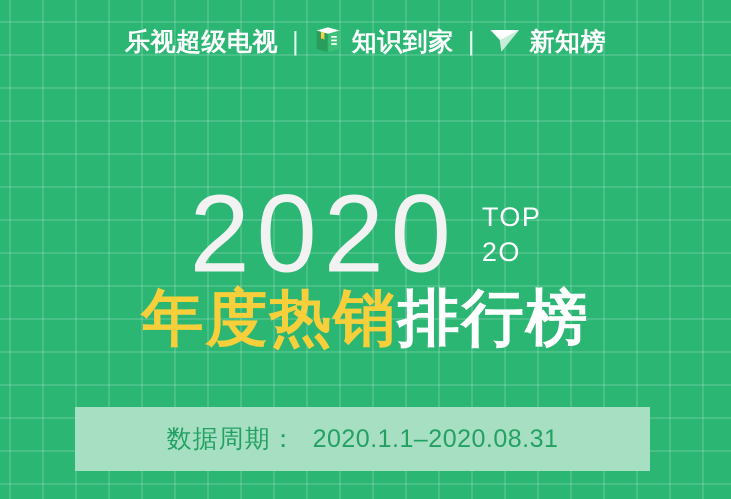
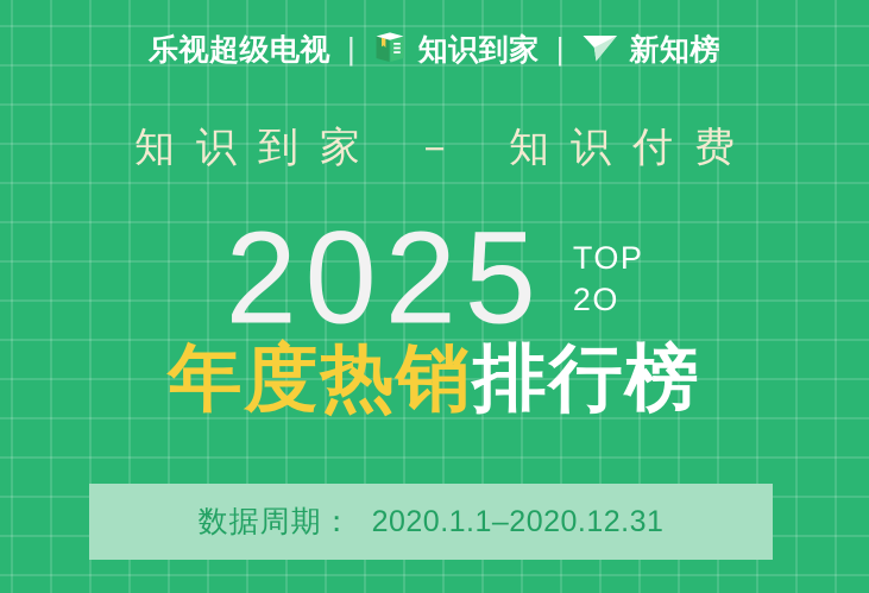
  乐视超级电视
  |
  知识到家
  |
  新知榜
+ 知识到家 － 知识付费
- 2020
+ 2025
  TOP
  2O
  年度热销排行榜
  数据周期：
- 2020.1.1–2020.08.31
+ 2020.1.1–2020.12.31
